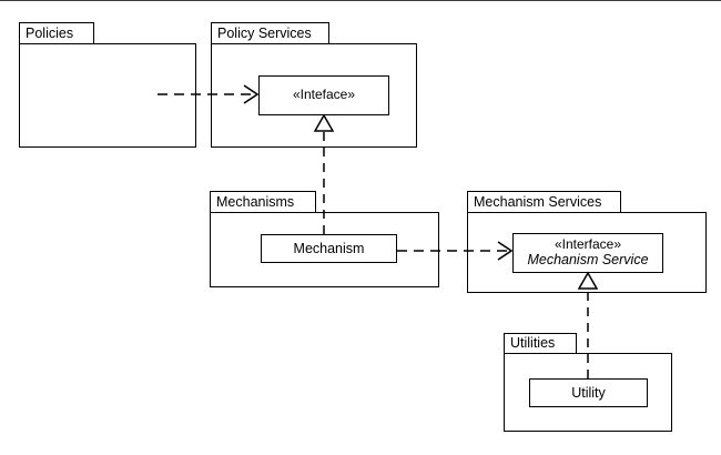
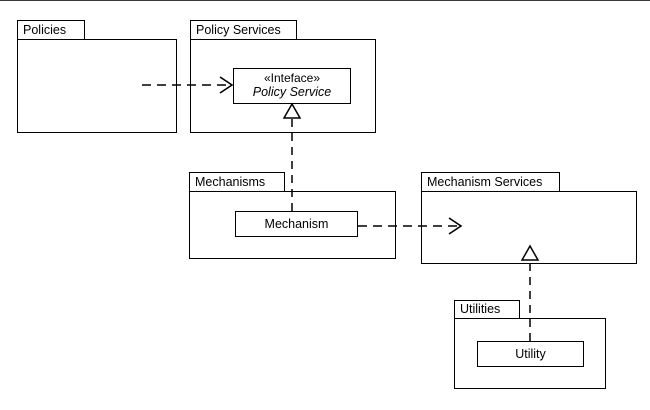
  Policies
  Policy Services
  «Inteface»
+ Policy Service
  Mechanisms
  Mechanism
  Mechanism Services
- «Interface»
- Mechanism Service
  Utilities
  Utility
